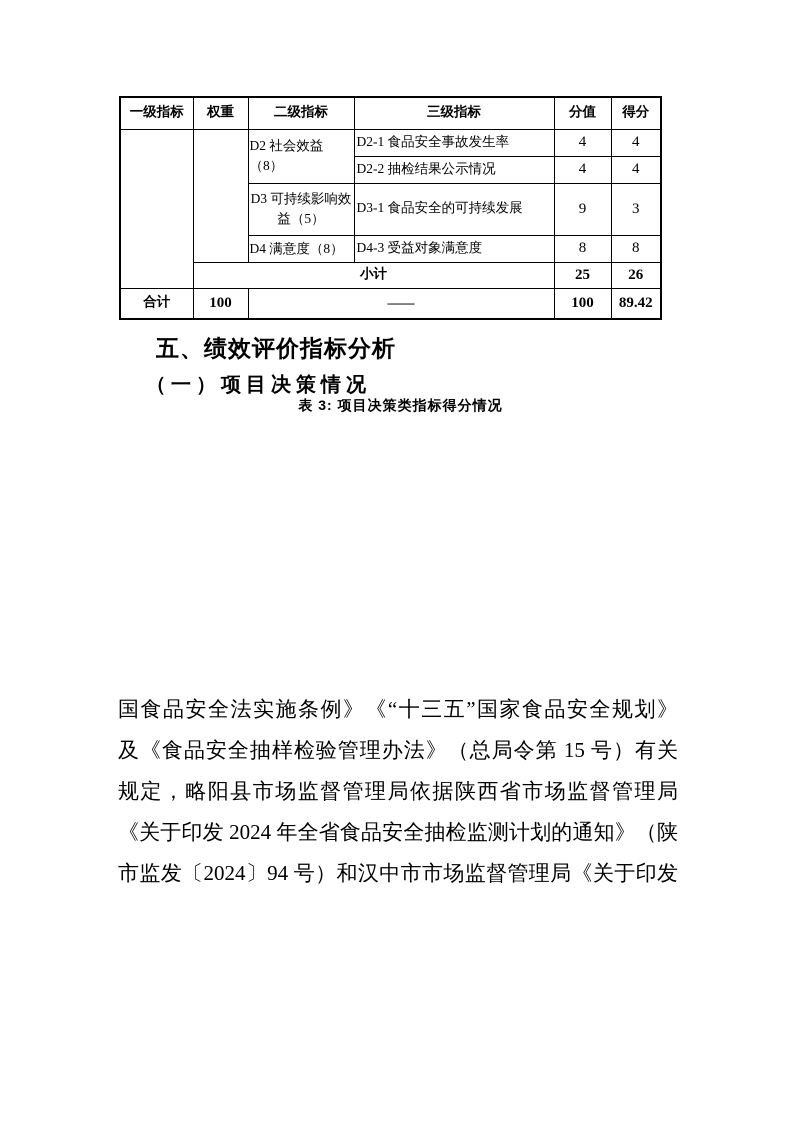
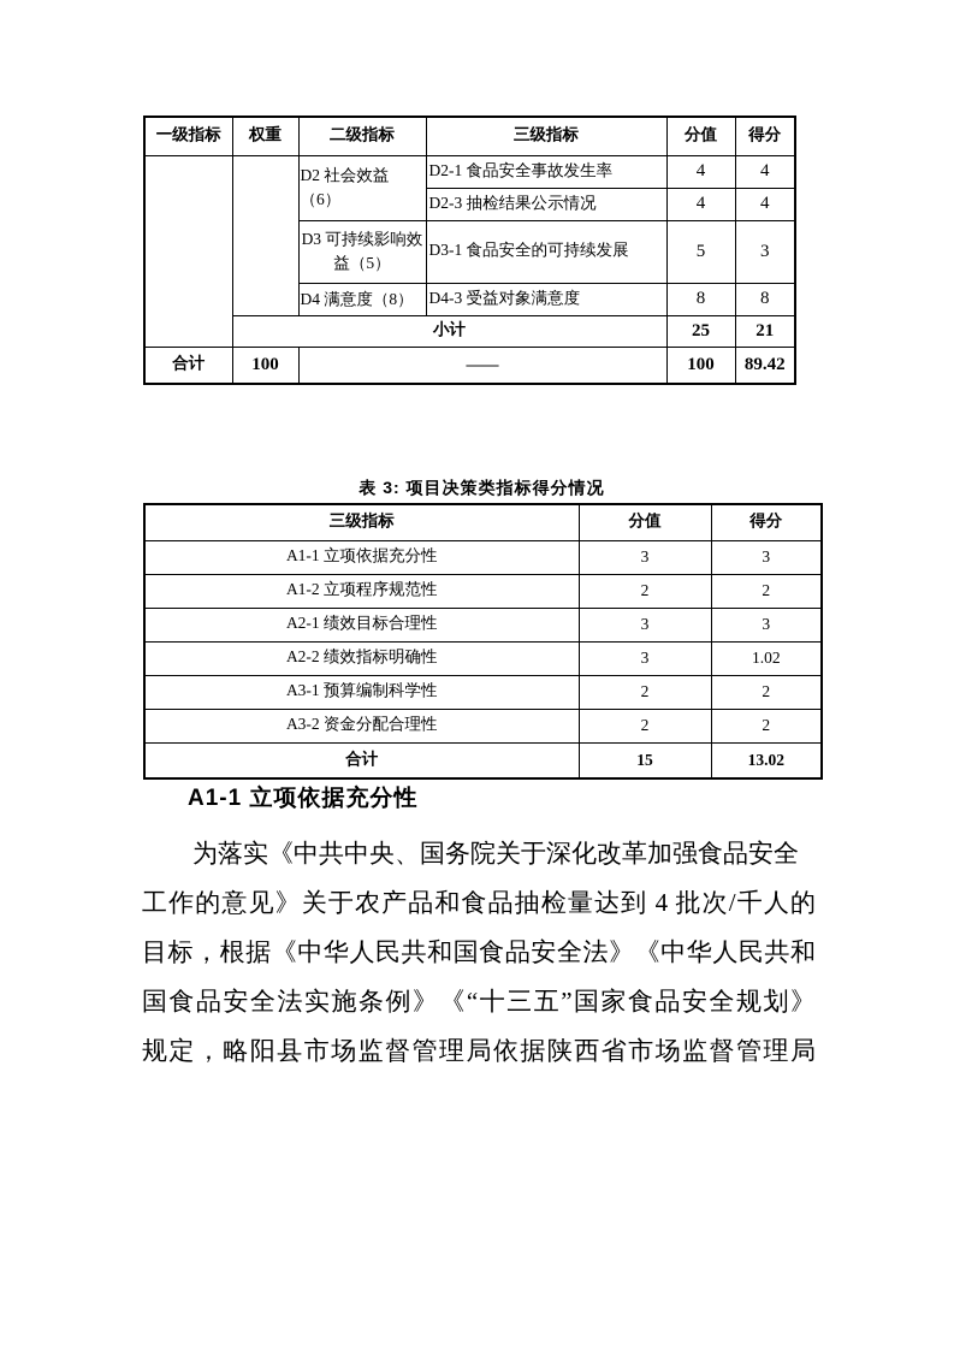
  一级指标	权重	二级指标	三级指标	分值	得分
- 		D2 社会效益（8）	D2-1 食品安全事故发生率	4	4
+ 		D2 社会效益（6）	D2-1 食品安全事故发生率	4	4
- D2-2 抽检结果公示情况	4	4
+ D2-3 抽检结果公示情况	4	4
- D3 可持续影响效益（5）	D3-1 食品安全的可持续发展	9	3
+ D3 可持续影响效益（5）	D3-1 食品安全的可持续发展	5	3
  D4 满意度（8）	D4-3 受益对象满意度	8	8
- 小计	25	26
+ 小计	25	21
  合计	100	——	100	89.42
- 五、绩效评价指标分析
- （一）项目决策情况
  表 3: 项目决策类指标得分情况
+ 三级指标	分值	得分
+ A1-1 立项依据充分性	3	3
+ A1-2 立项程序规范性	2	2
+ A2-1 绩效目标合理性	3	3
+ A2-2 绩效指标明确性	3	1.02
+ A3-1 预算编制科学性	2	2
+ A3-2 资金分配合理性	2	2
+ 合计	15	13.02
+ A1-1 立项依据充分性
+ 为落实《中共中央、国务院关于深化改革加强食品安全
+ 工作的意见》关于农产品和食品抽检量达到 4 批次/千人的
+ 目标，根据《中华人民共和国食品安全法》《中华人民共和
  国食品安全法实施条例》《“十三五”国家食品安全规划》
- 及《食品安全抽样检验管理办法》（总局令第 15 号）有关
  规定，略阳县市场监督管理局依据陕西省市场监督管理局
- 《关于印发 2024 年全省食品安全抽检监测计划的通知》（陕
- 市监发〔2024〕94 号）和汉中市市场监督管理局《关于印发
